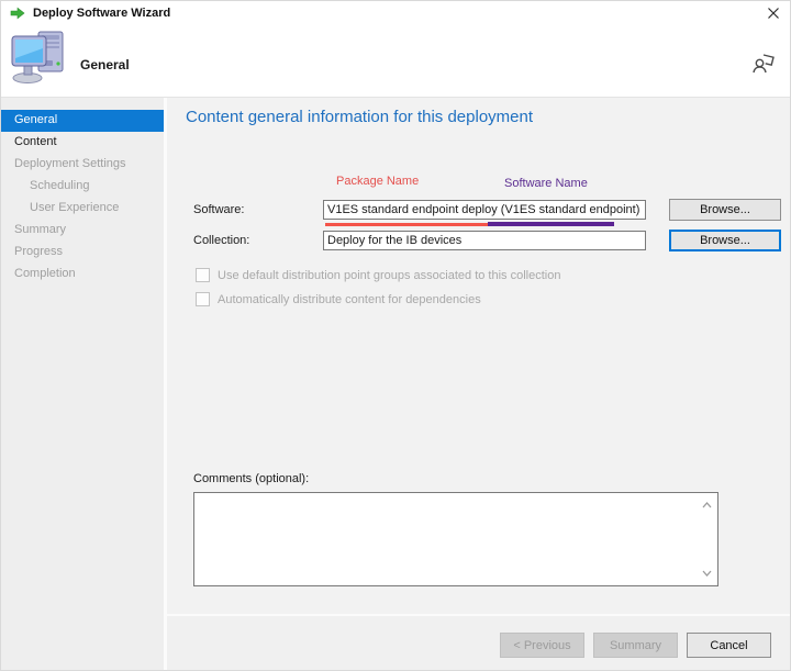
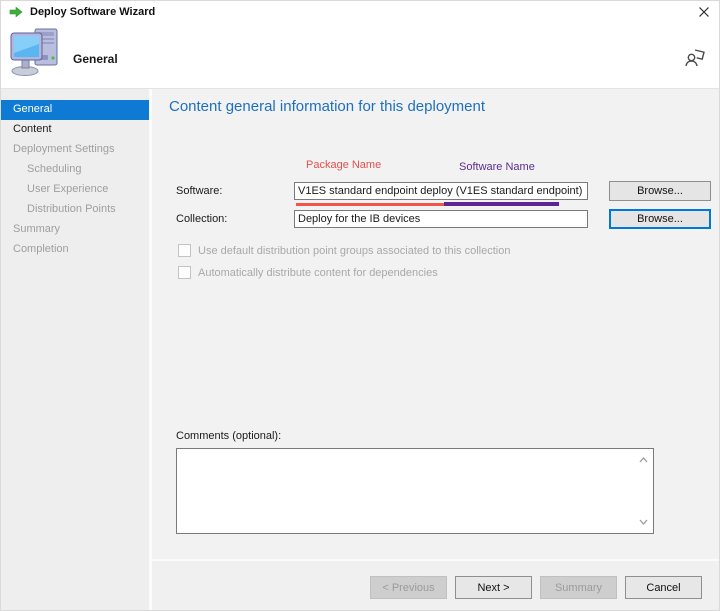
  Deploy Software Wizard
  General
  General
  Content
  Deployment Settings
  Scheduling
  User Experience
+ Distribution Points
  Summary
- Progress
  Completion
  Content general information for this deployment
  Package Name
  Software Name
  Software:
  V1ES standard endpoint deploy (V1ES standard endpoint)
  Browse...
  Collection:
  Deploy for the IB devices
  Browse...
  Use default distribution point groups associated to this collection
  Automatically distribute content for dependencies
  Comments (optional):
  < Previous
+ Next >
  Summary
  Cancel
